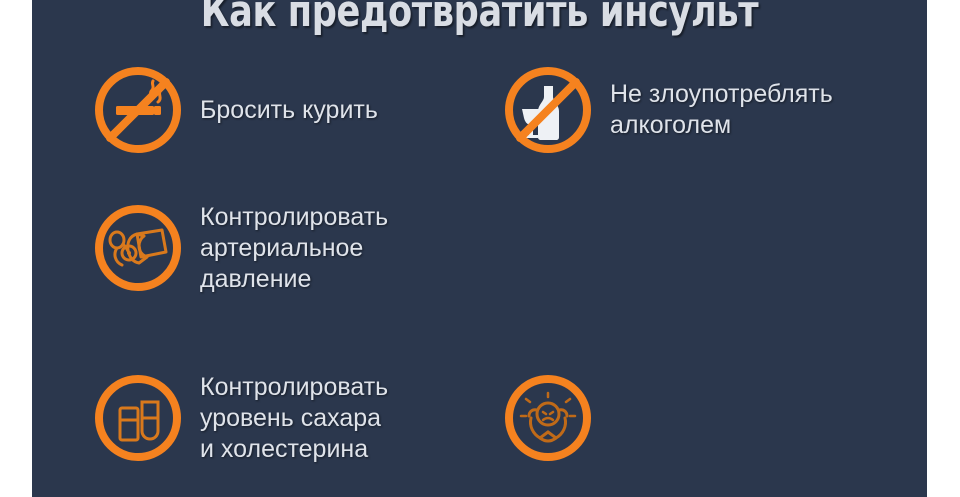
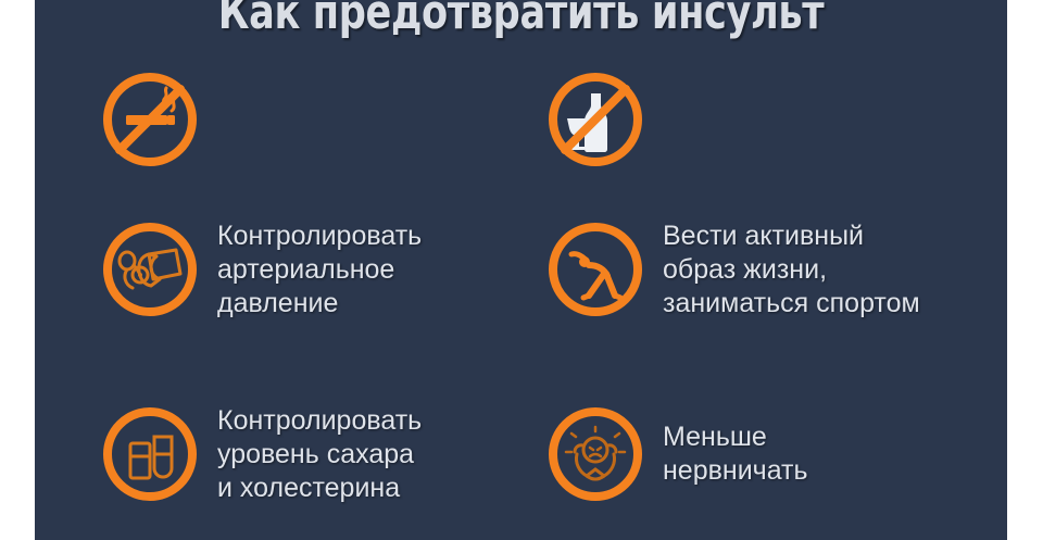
  Как предотвратить инсульт
- Бросить курить
- Не злоупотреблять
- алкоголем
  Контролировать
  артериальное
  давление
+ Вести активный
+ образ жизни,
+ заниматься спортом
  Контролировать
  уровень сахара
  и холестерина
+ Меньше
+ нервничать
